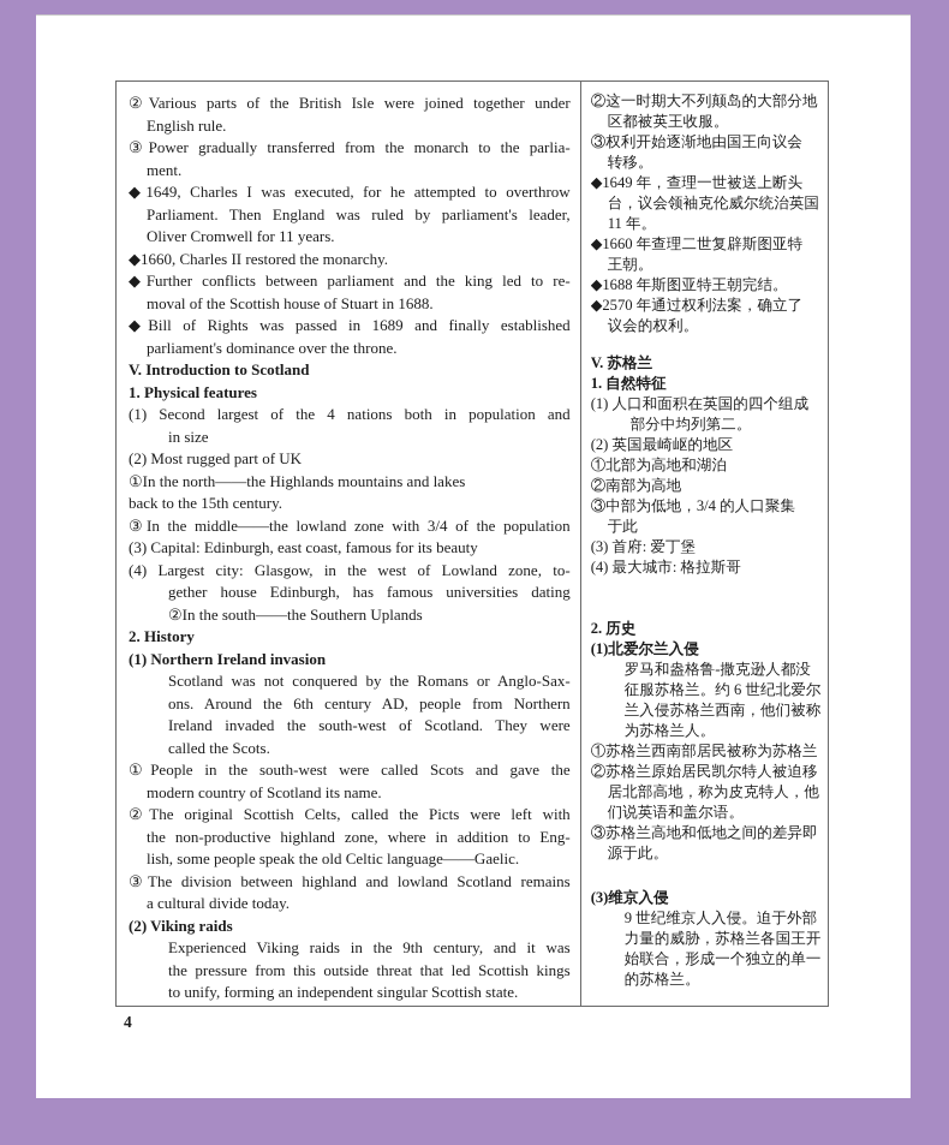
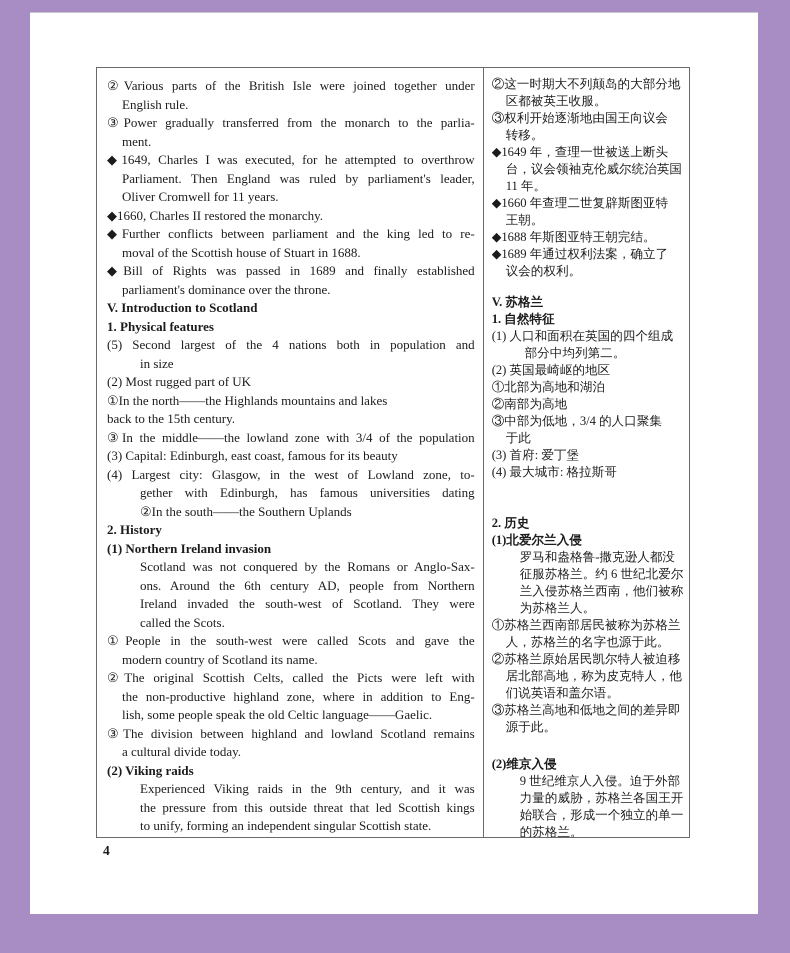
  ②Various parts of the British Isle were joined together under
  English rule.
  ③Power gradually transferred from the monarch to the parlia-
  ment.
  ◆1649, Charles I was executed, for he attempted to overthrow
  Parliament. Then England was ruled by parliament's leader,
  Oliver Cromwell for 11 years.
  ◆1660, Charles II restored the monarchy.
  ◆Further conflicts between parliament and the king led to re-
  moval of the Scottish house of Stuart in 1688.
  ◆Bill of Rights was passed in 1689 and finally established
  parliament's dominance over the throne.
  V. Introduction to Scotland
  1. Physical features
- (1) Second largest of the 4 nations both in population and
+ (5) Second largest of the 4 nations both in population and
  in size
  (2) Most rugged part of UK
  ①In the north——the Highlands mountains and lakes
  back to the 15th century.
  ③In the middle——the lowland zone with 3/4 of the population
  (3) Capital: Edinburgh, east coast, famous for its beauty
  (4) Largest city: Glasgow, in the west of Lowland zone, to-
- gether house Edinburgh, has famous universities dating
+ gether with Edinburgh, has famous universities dating
  ②In the south——the Southern Uplands
  2. History
  (1) Northern Ireland invasion
  Scotland was not conquered by the Romans or Anglo-Sax-
  ons. Around the 6th century AD, people from Northern
  Ireland invaded the south-west of Scotland. They were
  called the Scots.
  ①People in the south-west were called Scots and gave the
  modern country of Scotland its name.
  ②The original Scottish Celts, called the Picts were left with
  the non-productive highland zone, where in addition to Eng-
  lish, some people speak the old Celtic language——Gaelic.
  ③The division between highland and lowland Scotland remains
  a cultural divide today.
  (2) Viking raids
  Experienced Viking raids in the 9th century, and it was
  the pressure from this outside threat that led Scottish kings
  to unify, forming an independent singular Scottish state.
  ②这一时期大不列颠岛的大部分地
  区都被英王收服。
  ③权利开始逐渐地由国王向议会
  转移。
  ◆1649 年，查理一世被送上断头
  台，议会领袖克伦威尔统治英国
  11 年。
  ◆1660 年查理二世复辟斯图亚特
  王朝。
  ◆1688 年斯图亚特王朝完结。
- ◆2570 年通过权利法案，确立了
+ ◆1689 年通过权利法案，确立了
  议会的权利。
  V. 苏格兰
  1. 自然特征
  (1) 人口和面积在英国的四个组成
  部分中均列第二。
  (2) 英国最崎岖的地区
  ①北部为高地和湖泊
  ②南部为高地
  ③中部为低地，3/4 的人口聚集
  于此
  (3) 首府: 爱丁堡
  (4) 最大城市: 格拉斯哥
  2. 历史
  (1)北爱尔兰入侵
  罗马和盎格鲁-撒克逊人都没
  征服苏格兰。约 6 世纪北爱尔
  兰入侵苏格兰西南，他们被称
  为苏格兰人。
  ①苏格兰西南部居民被称为苏格兰
+ 人，苏格兰的名字也源于此。
  ②苏格兰原始居民凯尔特人被迫移
  居北部高地，称为皮克特人，他
  们说英语和盖尔语。
  ③苏格兰高地和低地之间的差异即
  源于此。
- (3)维京入侵
+ (2)维京入侵
  9 世纪维京人入侵。迫于外部
  力量的威胁，苏格兰各国王开
  始联合，形成一个独立的单一
  的苏格兰。
  4
